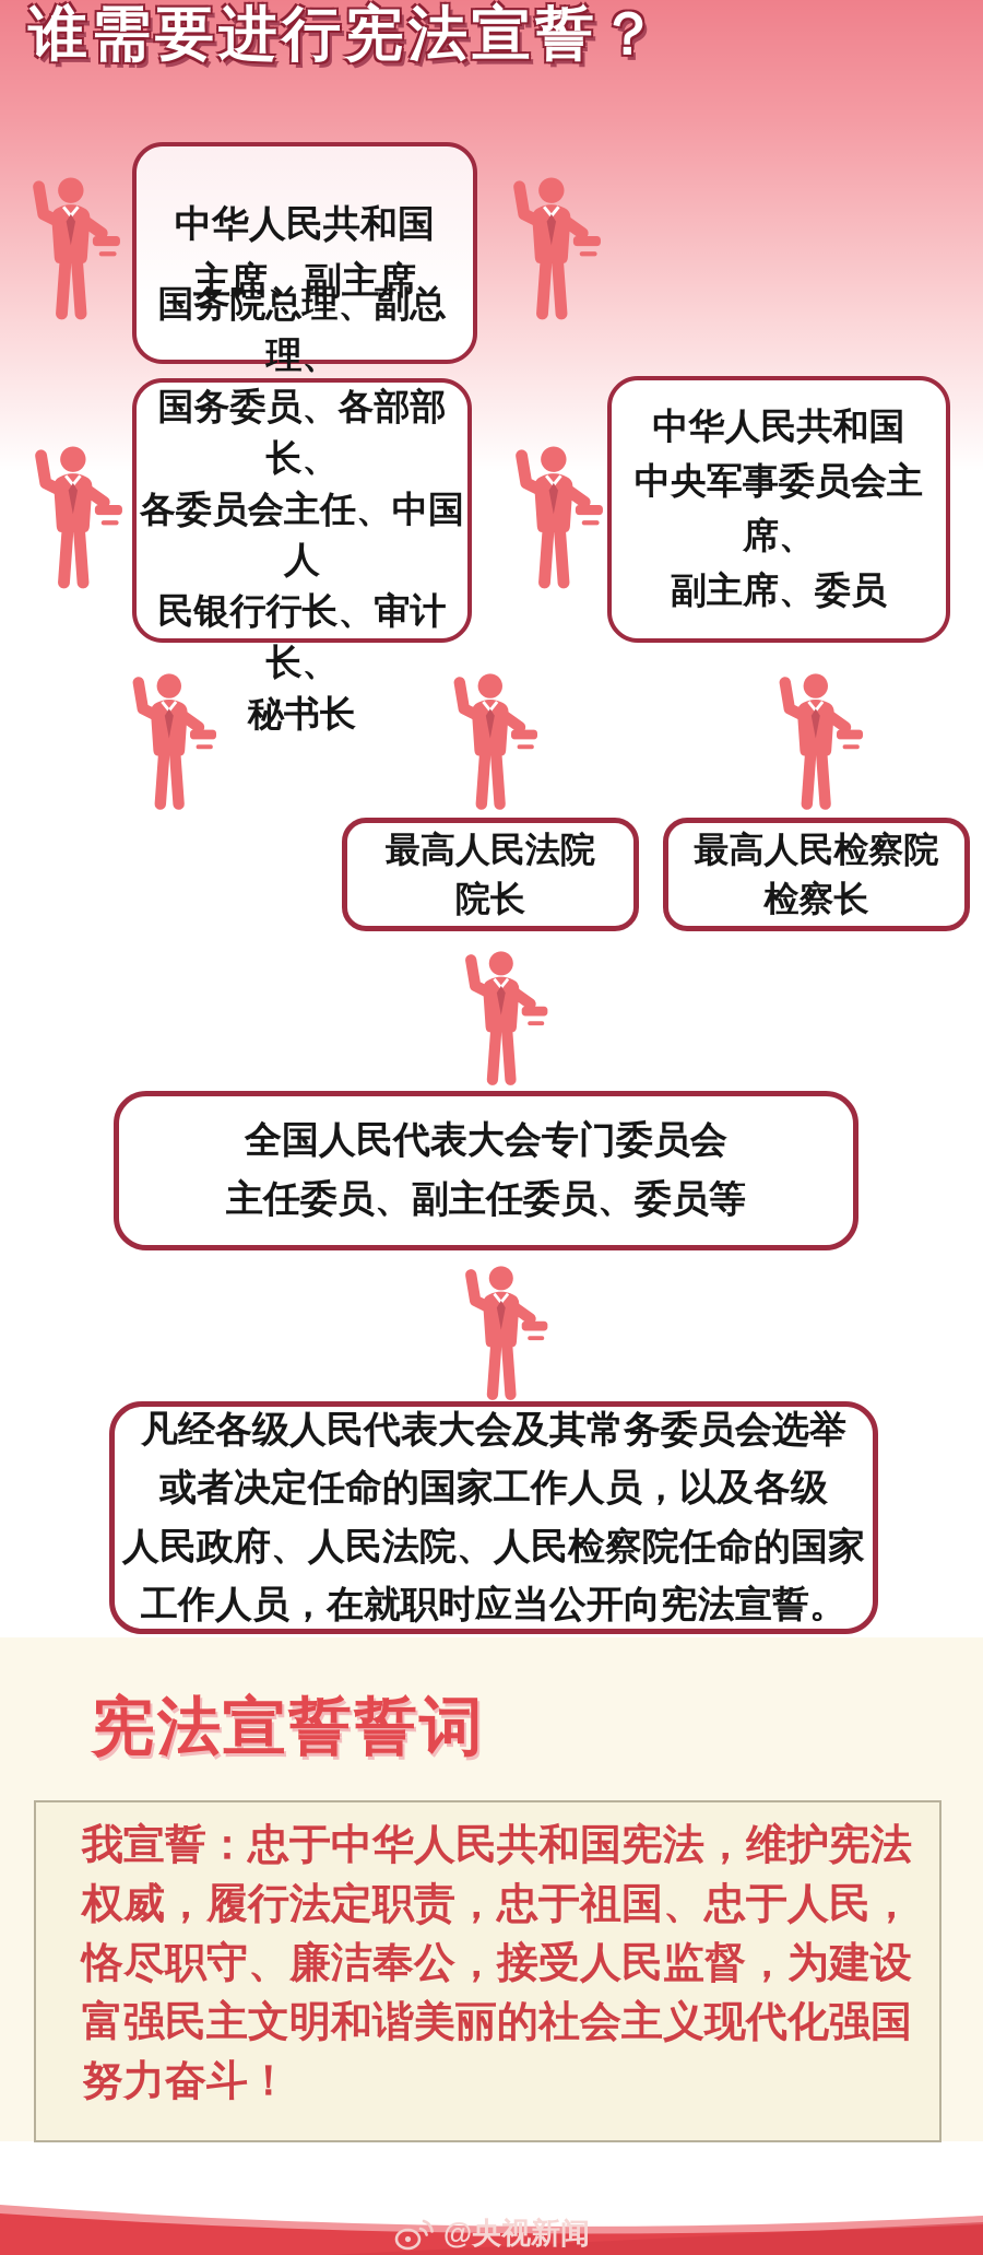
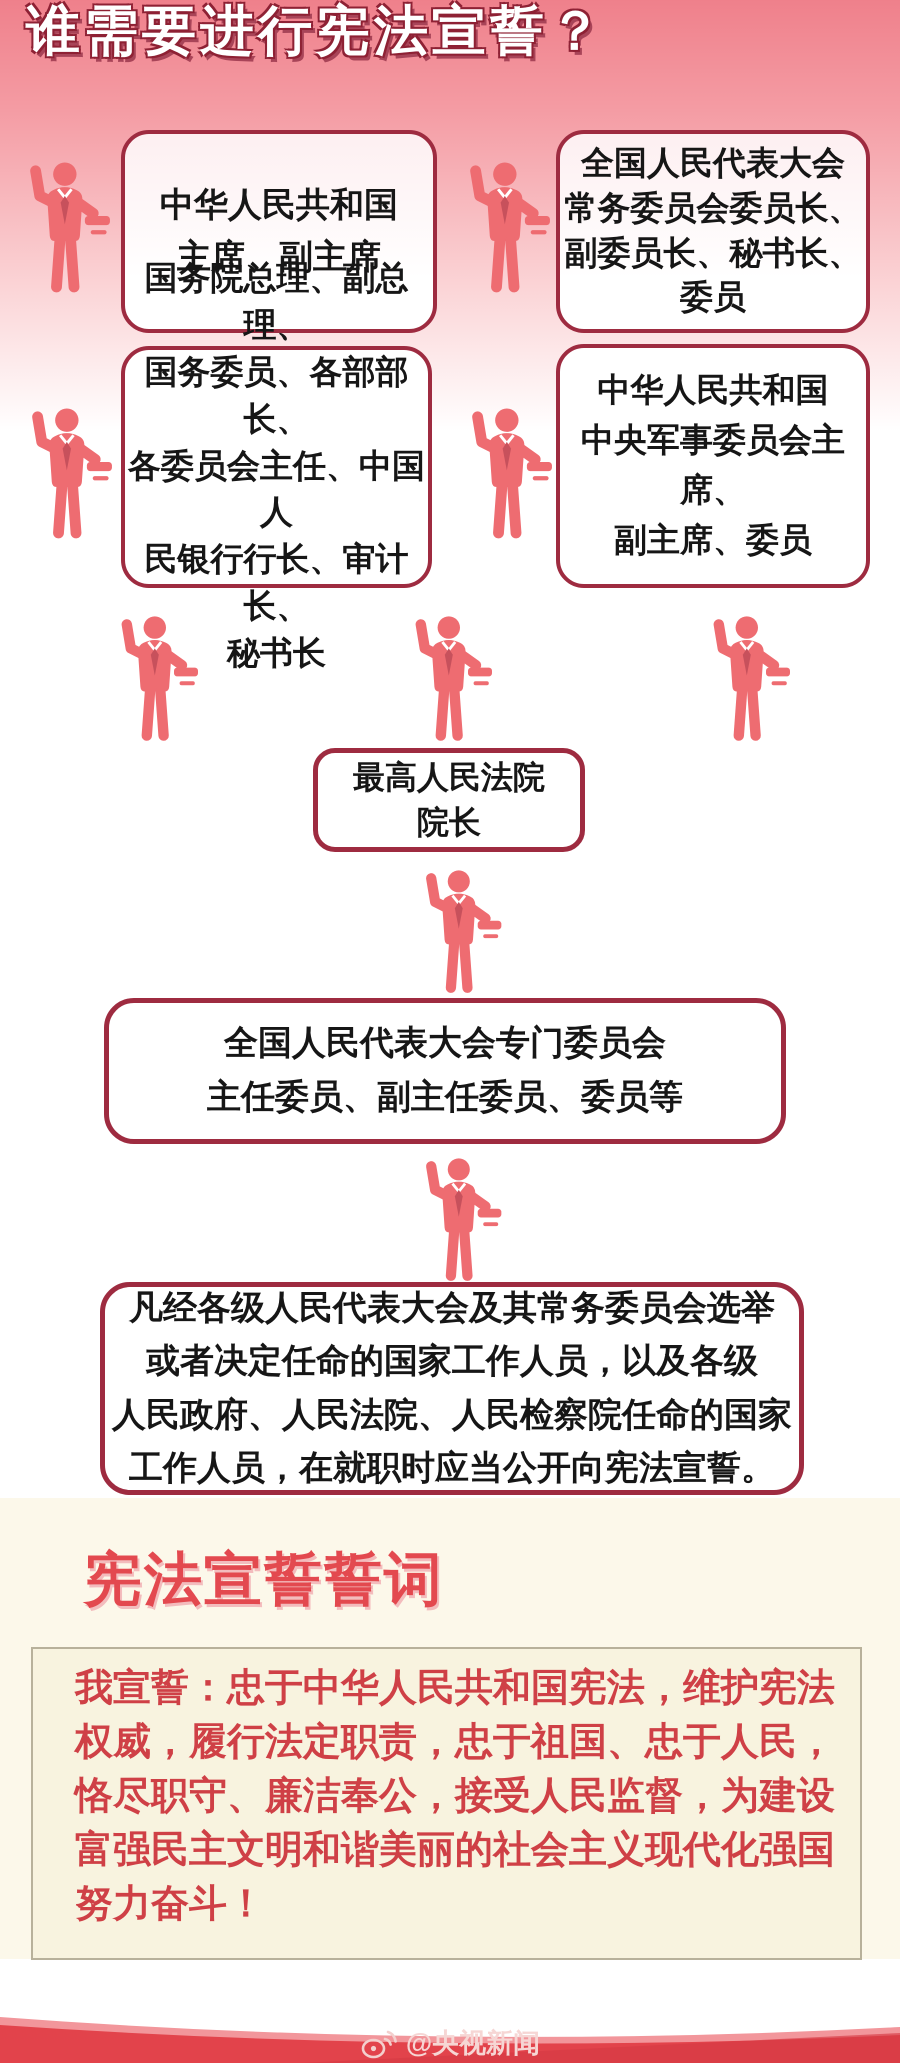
  谁需要进行宪法宣誓？
  中华人民共和国
  主席、副主席
+ 全国人民代表大会
+ 常务委员会委员长、
+ 副委员长、秘书长、
+ 委员
  国务院总理、副总理、
  国务委员、各部部长、
  各委员会主任、中国人
  民银行行长、审计长、
  秘书长
  中华人民共和国
  中央军事委员会主席、
  副主席、委员
  最高人民法院
  院长
- 最高人民检察院
- 检察长
  全国人民代表大会专门委员会
  主任委员、副主任委员、委员等
  凡经各级人民代表大会及其常务委员会选举
  或者决定任命的国家工作人员，以及各级
  人民政府、人民法院、人民检察院任命的国家
  工作人员，在就职时应当公开向宪法宣誓。
  宪法宣誓誓词
  我宣誓：忠于中华人民共和国宪法，维护宪法
  权威，履行法定职责，忠于祖国、忠于人民，
  恪尽职守、廉洁奉公，接受人民监督，为建设
  富强民主文明和谐美丽的社会主义现代化强国
  努力奋斗！
  @央视新闻
